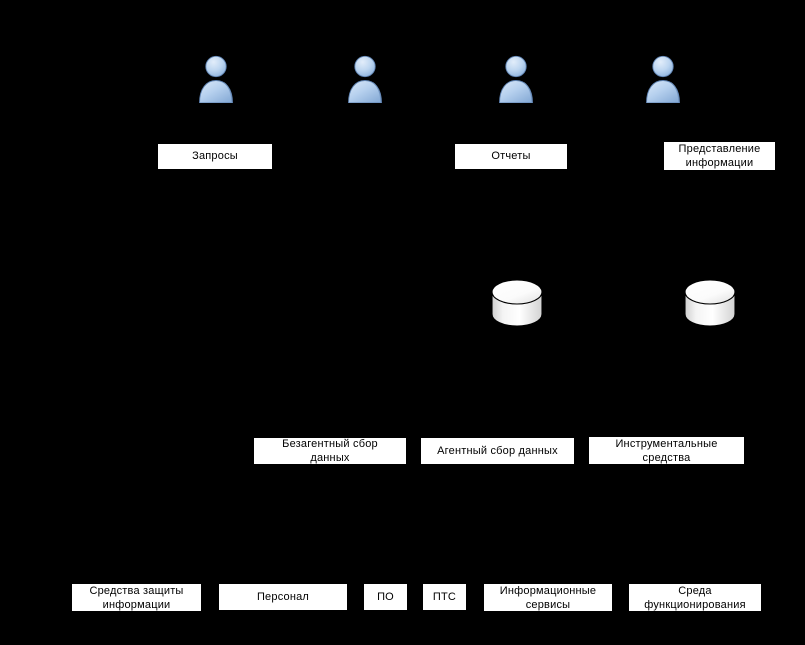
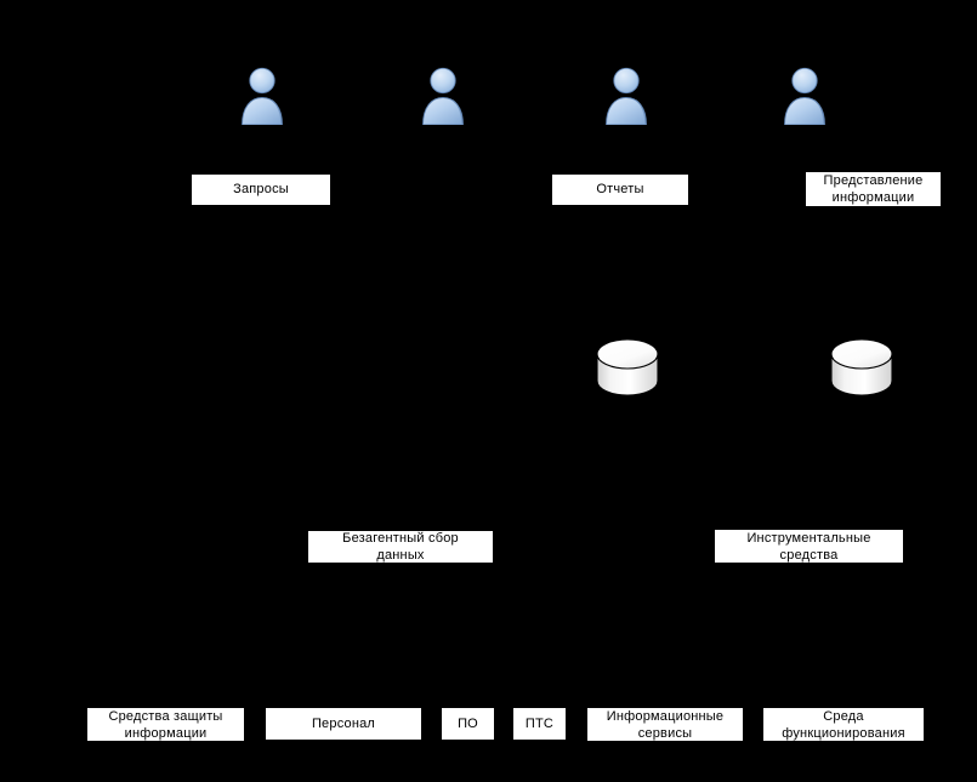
  Запросы
  Отчеты
  Представление
  информации
  Безагентный сбор
  данных
- Агентный сбор данных
  Инструментальные
  средства
  Средства защиты
  информации
  Персонал
  ПО
  ПТС
  Информационные
  сервисы
  Среда
  функционирования
